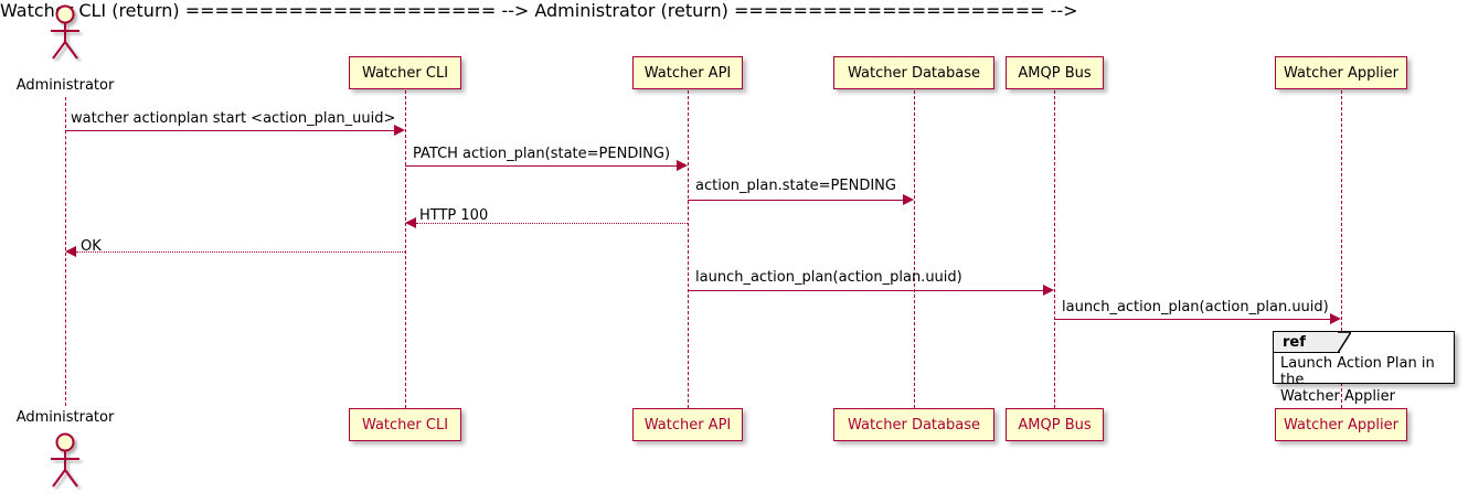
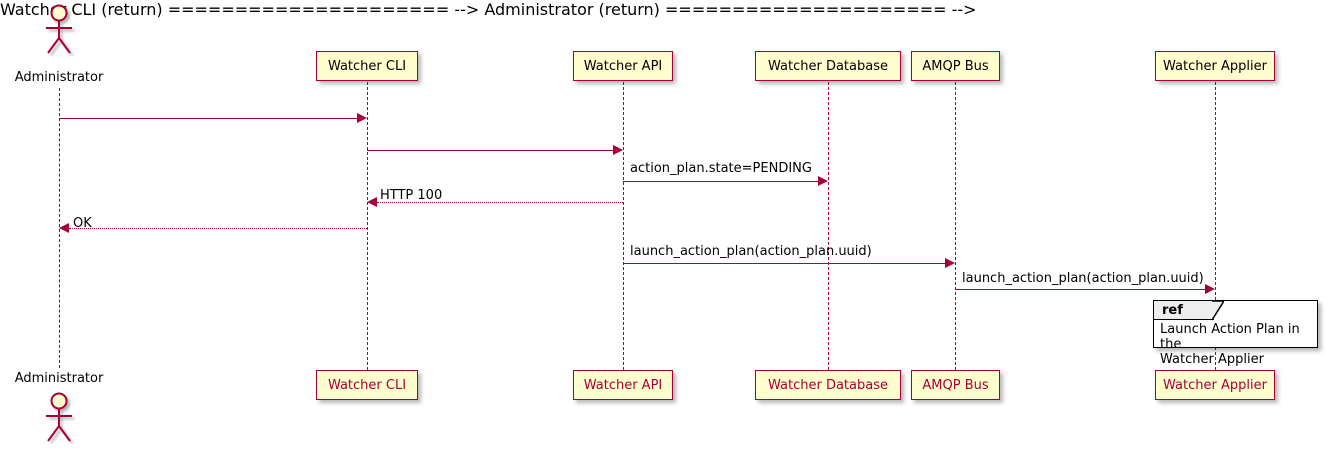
  Administrator
  Watcher CLI
  Watcher API
  Watcher Database
  AMQP Bus
  Watcher Applier
- watcher actionplan start <action_plan_uuid>
- PATCH action_plan(state=PENDING)
  action_plan.state=PENDING
  Watcher CLI (return) ===================== -->
  HTTP 100
  Administrator (return) ===================== -->
  OK
  launch_action_plan(action_plan.uuid)
  launch_action_plan(action_plan.uuid)
  ref
  Launch Action Plan in the
  Watcher Applier
  Watcher CLI
  Watcher API
  Watcher Database
  AMQP Bus
  Watcher Applier
  Administrator
